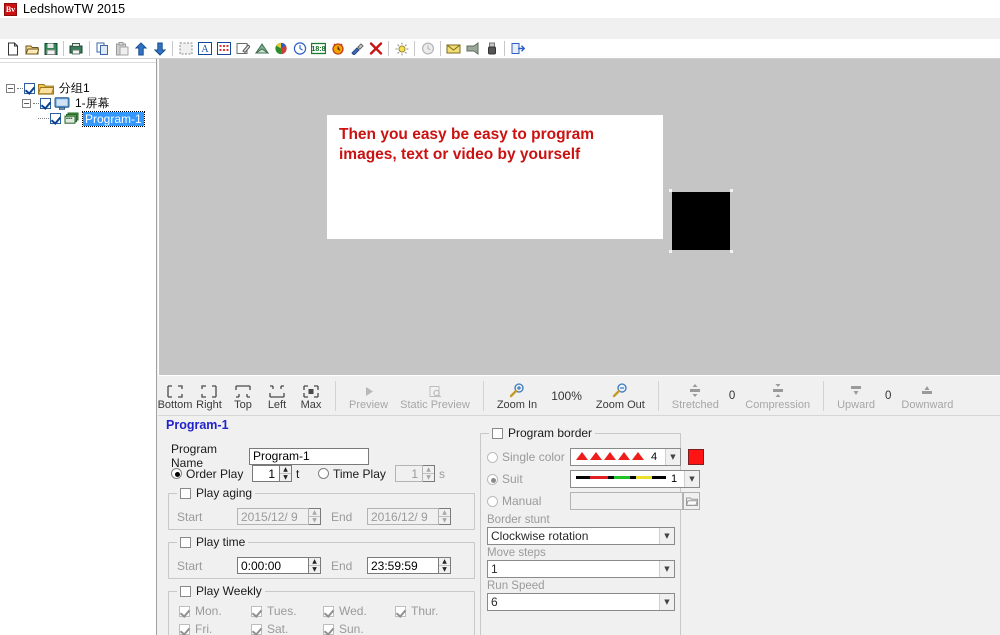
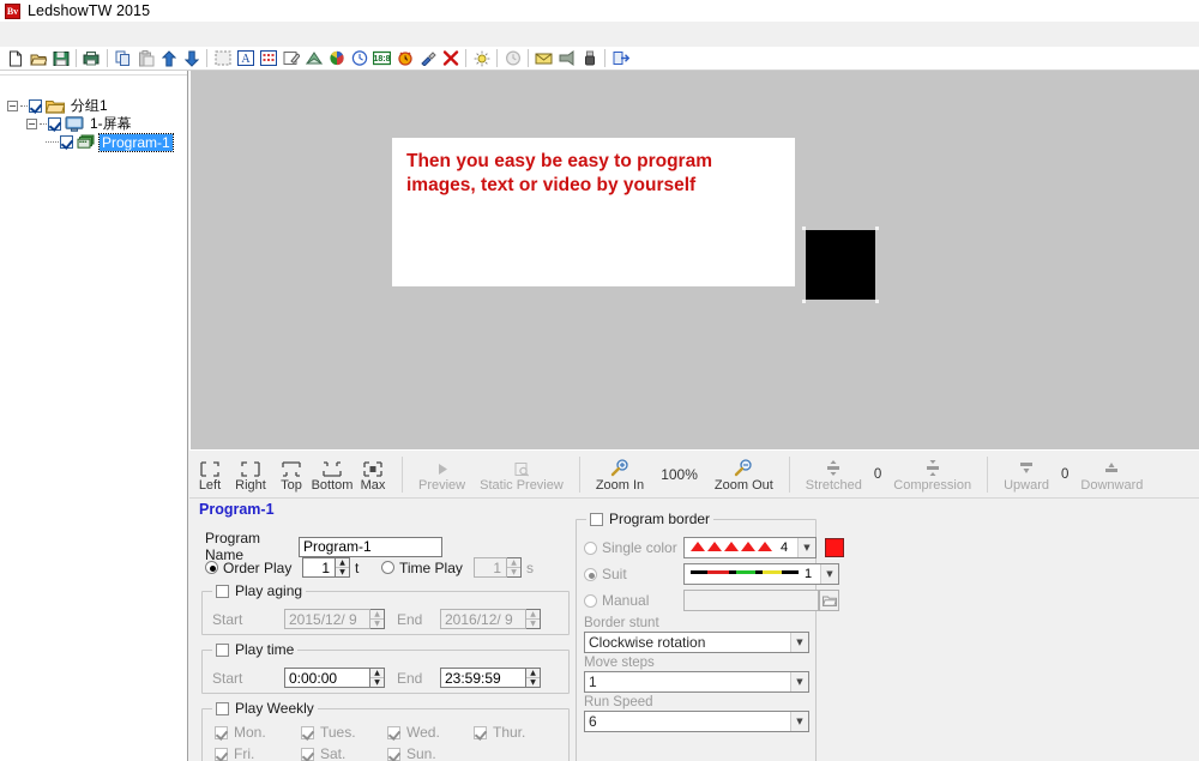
  Bv
  LedshowTW 2015
  A
  −
  分组1
  −
  1-屏幕
  Program-1
  Then you easy be easy to program
  images, text or video by yourself
- Bottom
+ Left
  Right
  Top
- Left
+ Bottom
  Max
  Preview
  Static Preview
  Zoom In
  100%
  Zoom Out
  Stretched
  0
  Compression
  Upward
  0
  Downward
  Program-1
  Program Name
  Program-1
  Order Play
  1
  t
  Time Play
  1
  s
  Play aging
  Start
  2015/12/ 9
  End
  2016/12/ 9
  Play time
  Start
  0:00:00
  End
  23:59:59
  Play Weekly
  Mon.
  Tues.
  Wed.
  Thur.
  Fri.
  Sat.
  Sun.
  Program border
  Single color
  4
  ▼
  Suit
  1
  ▼
  Manual
  Border stunt
  Clockwise rotation
  ▼
  Move steps
  1
  ▼
  Run Speed
  6
  ▼
